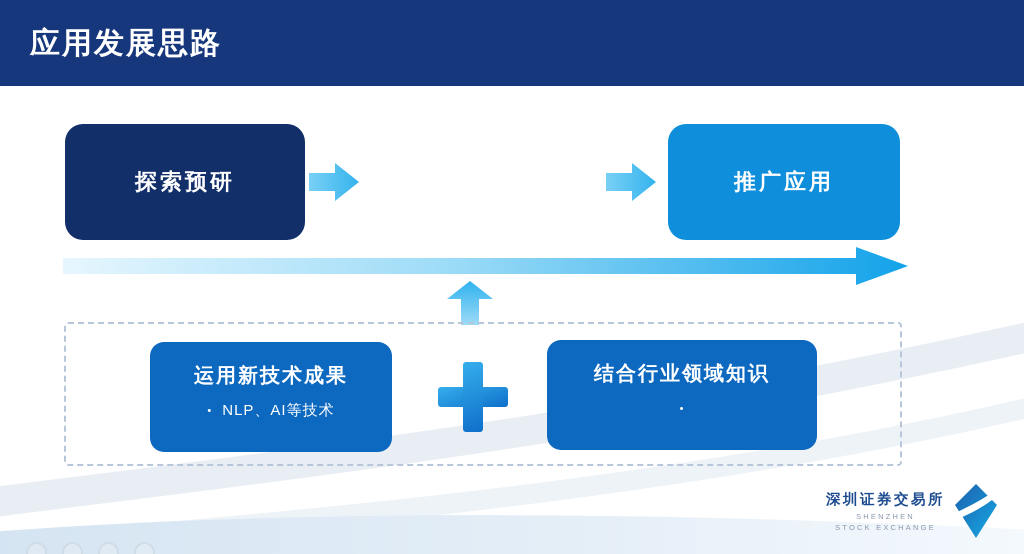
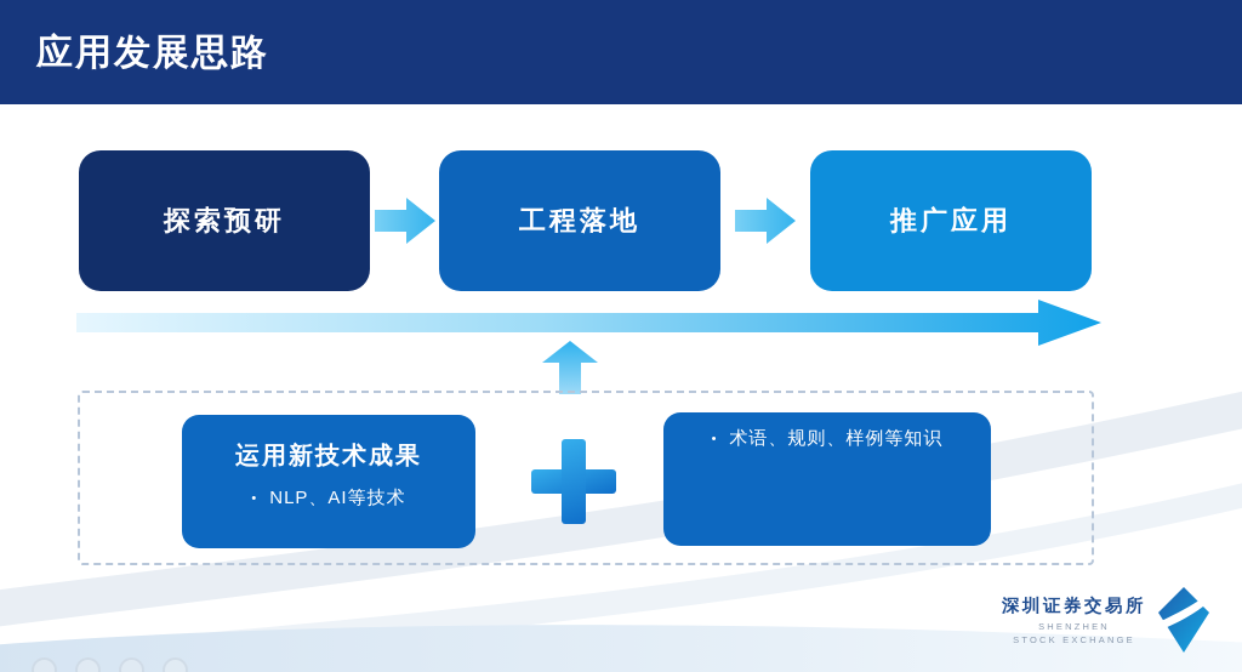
  应用发展思路
  探索预研
+ 工程落地
  推广应用
  运用新技术成果
  •
  NLP、AI等技术
- 结合行业领域知识
  •
+ 术语、规则、样例等知识
  深圳证券交易所
  SHENZHEN
  STOCK EXCHANGE
